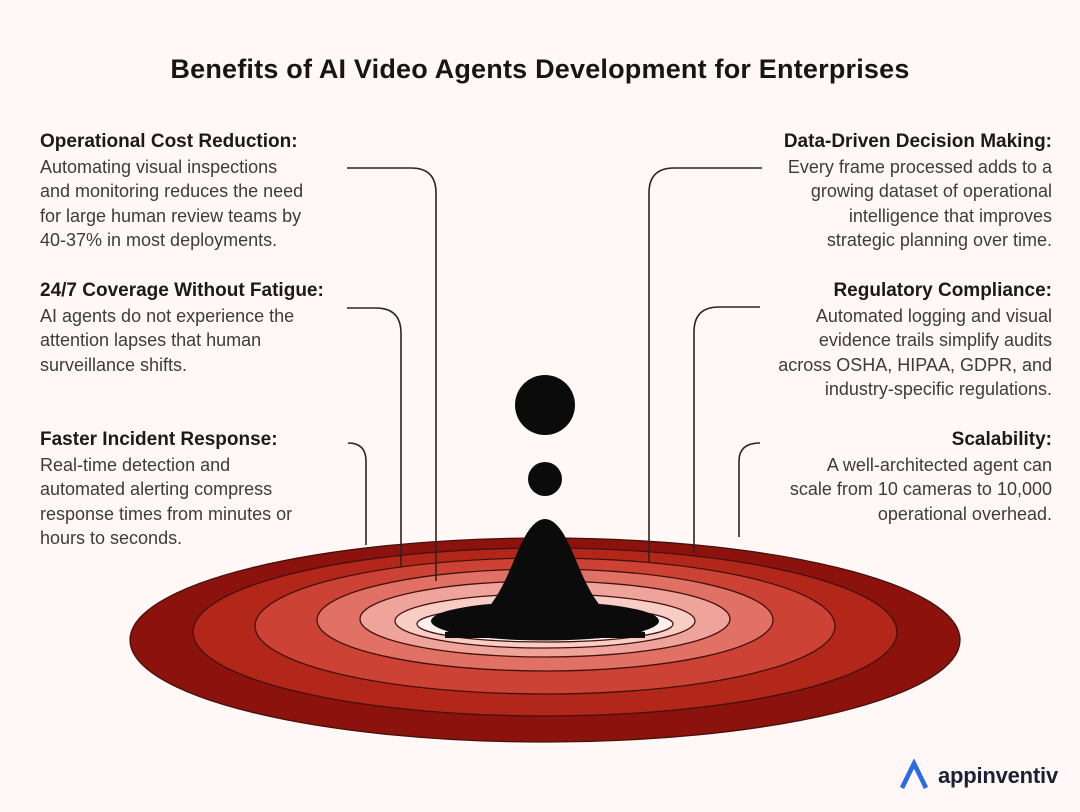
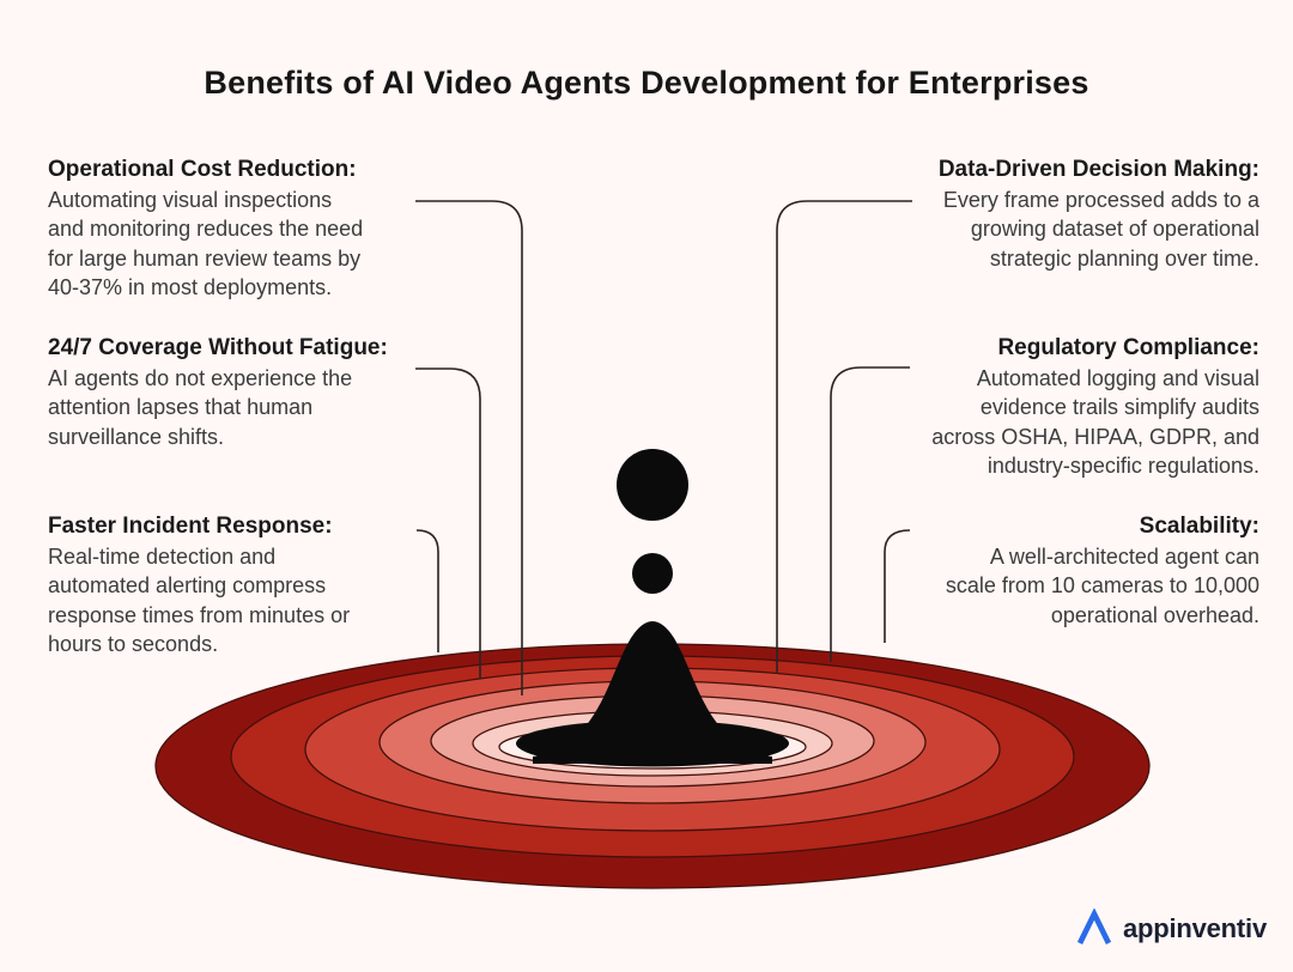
  Benefits of AI Video Agents Development for Enterprises
  Operational Cost Reduction:
  Automating visual inspections
  and monitoring reduces the need
  for large human review teams by
  40-37% in most deployments.
  24/7 Coverage Without Fatigue:
  AI agents do not experience the
  attention lapses that human
  surveillance shifts.
  Faster Incident Response:
  Real-time detection and
  automated alerting compress
  response times from minutes or
  hours to seconds.
  Data-Driven Decision Making:
  Every frame processed adds to a
  growing dataset of operational
- intelligence that improves
  strategic planning over time.
  Regulatory Compliance:
  Automated logging and visual
  evidence trails simplify audits
  across OSHA, HIPAA, GDPR, and
  industry-specific regulations.
  Scalability:
  A well-architected agent can
  scale from 10 cameras to 10,000
  operational overhead.
  appinventiv
